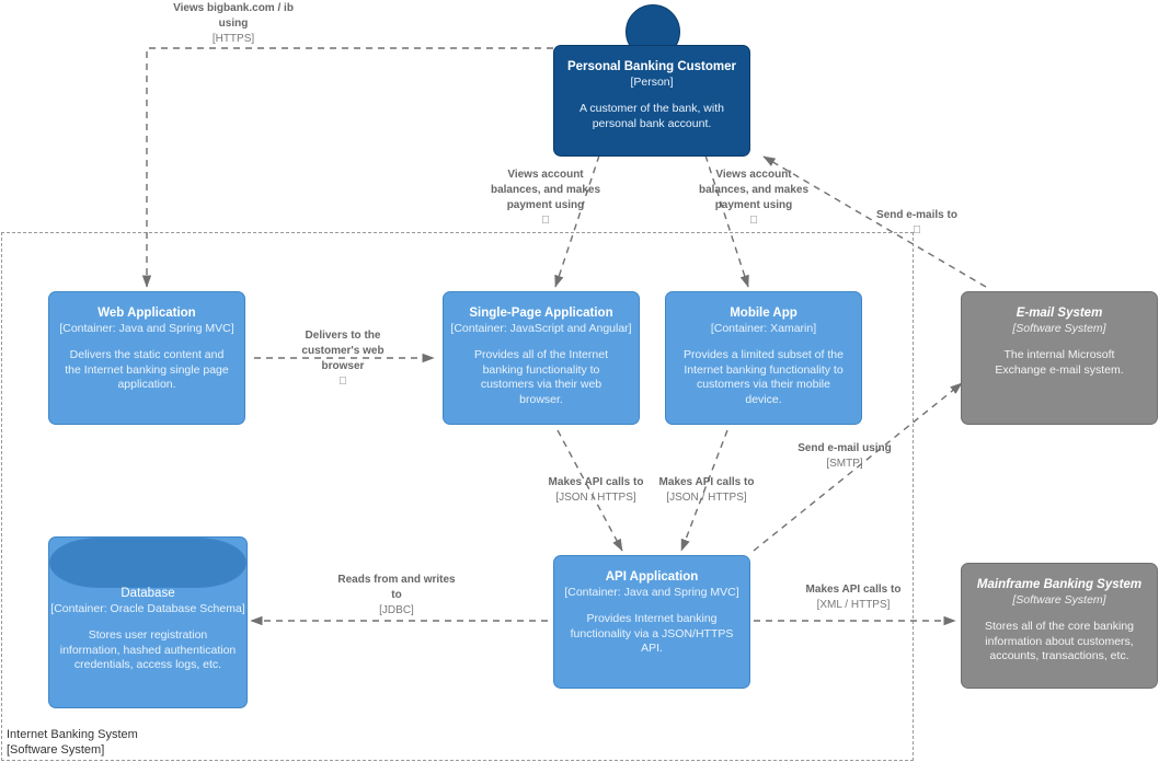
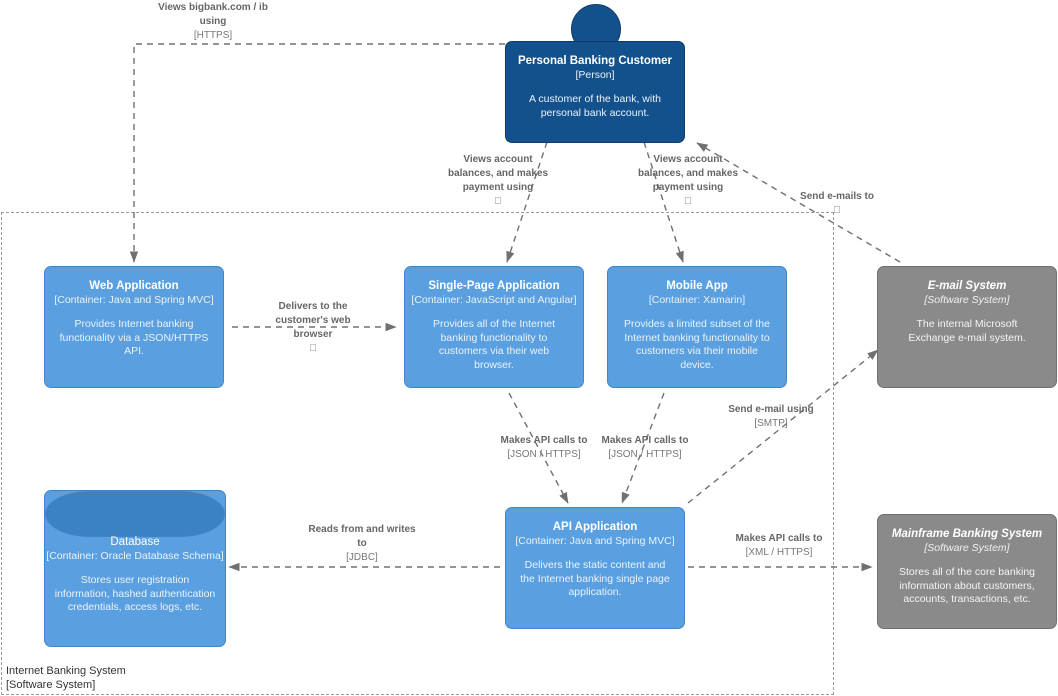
  Internet Banking System
  [Software System]
  Views bigbank.com / ib using
  [HTTPS]
  Views account balances, and makes payment using
  
  Views account balances, and makes payment using
  
  Send e-mails to
  
  Delivers to the customer's web browser
  
  Makes API calls to
  [JSON / HTTPS]
  Makes API calls to
  [JSON / HTTPS]
  Send e-mail using
  [SMTP]
  Reads from and writes to
  [JDBC]
  Makes API calls to
  [XML / HTTPS]
  Personal Banking Customer
  [Person]
  A customer of the bank, with personal bank account.
  Web Application
  [Container: Java and Spring MVC]
- Delivers the static content and the Internet banking single page application.
+ Provides Internet banking functionality via a JSON/HTTPS API.
  Single-Page Application
  [Container: JavaScript and Angular]
  Provides all of the Internet banking functionality to customers via their web browser.
  Mobile App
  [Container: Xamarin]
  Provides a limited subset of the Internet banking functionality to customers via their mobile device.
  E-mail System
  [Software System]
  The internal Microsoft Exchange e-mail system.
  Database
  [Container: Oracle Database Schema]
  Stores user registration information, hashed authentication credentials, access logs, etc.
  API Application
  [Container: Java and Spring MVC]
- Provides Internet banking functionality via a JSON/HTTPS API.
+ Delivers the static content and the Internet banking single page application.
  Mainframe Banking System
  [Software System]
  Stores all of the core banking information about customers, accounts, transactions, etc.
